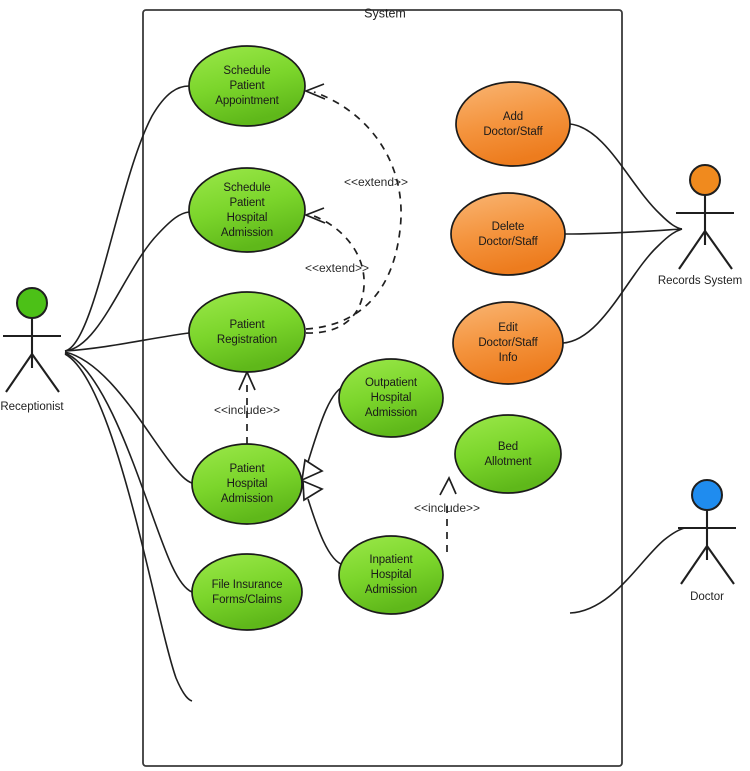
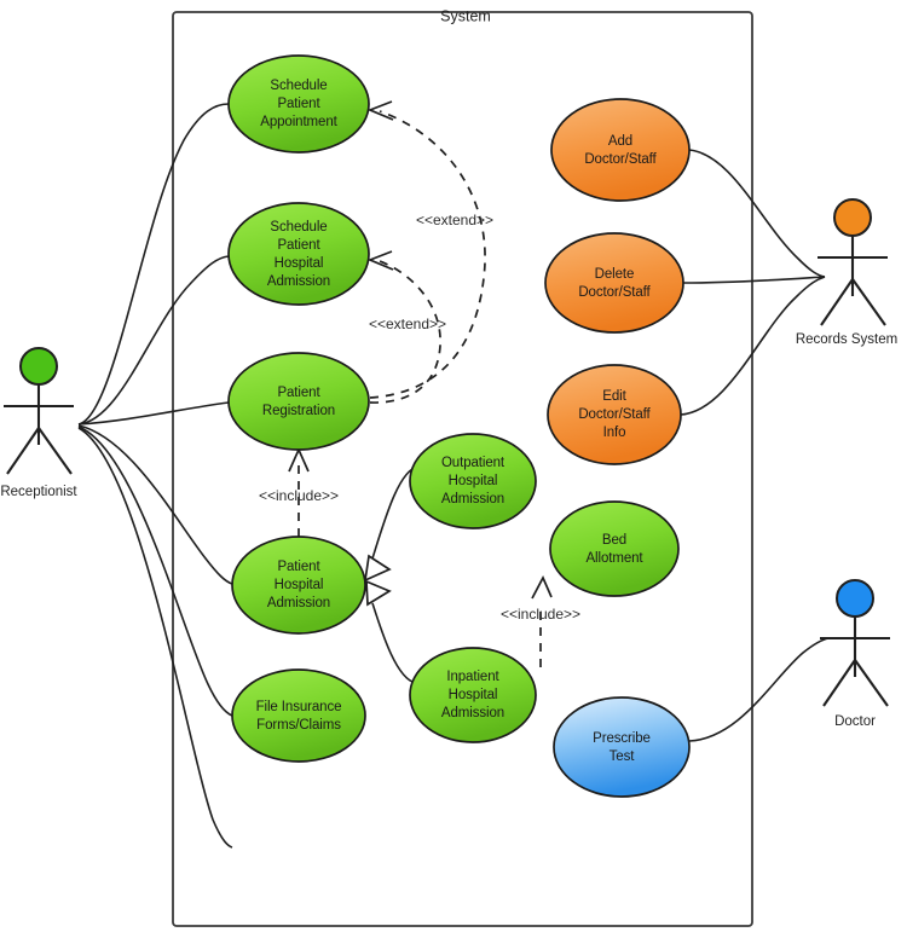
  System
  <<extend>>
  <<extend>>
  <<include>>
  <<include>>
  Schedule
  Patient
  Appointment
  Schedule
  Patient
  Hospital
  Admission
  Patient
  Registration
  Patient
  Hospital
  Admission
  File Insurance
  Forms/Claims
  Outpatient
  Hospital
  Admission
  Inpatient
  Hospital
  Admission
  Bed
  Allotment
  Add
  Doctor/Staff
  Delete
  Doctor/Staff
  Edit
  Doctor/Staff
  Info
+ Prescribe
+ Test
  Receptionist
  Records System
  Doctor
